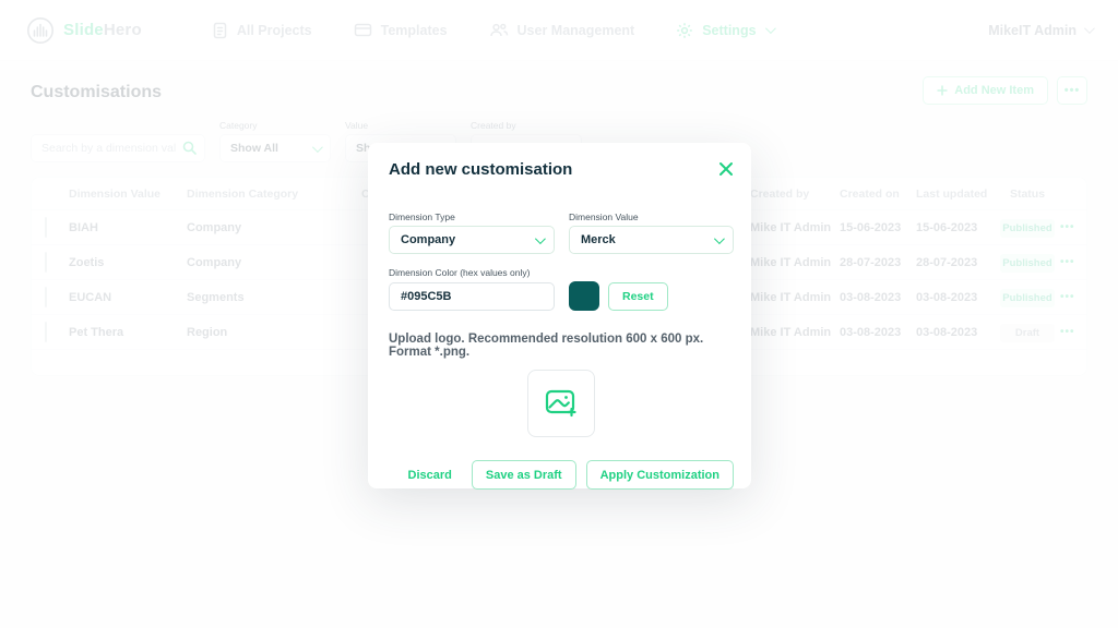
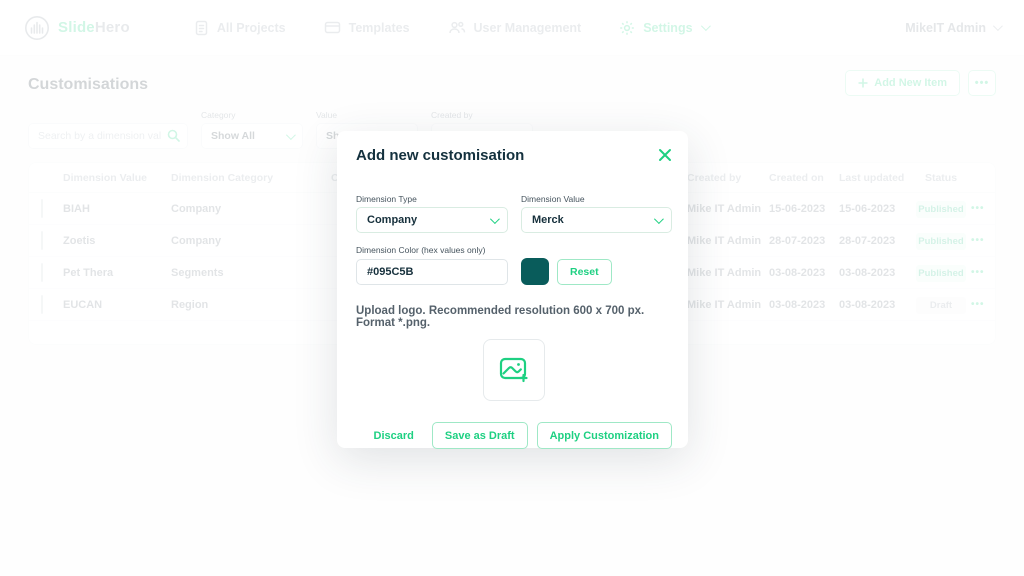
  Settings
  MikeIT Admin
  Customisations
  Add New Item
  •••
  Category
  Show All
  Value
  Created by
  Created by
  BIAH
  Company
  Mike IT Admin
  15-06-2023
  15-06-2023
  Published
  •••
  Zoetis
  Company
  Mike IT Admin
  28-07-2023
  28-07-2023
  Published
  •••
- EUCAN
+ Pet Thera
  Segments
  Mike IT Admin
  03-08-2023
  03-08-2023
  Published
  •••
- Pet Thera
+ EUCAN
  Region
  Mike IT Admin
  03-08-2023
  03-08-2023
  •••
  Add new customisation
  Dimension Type
  Company
  Dimension Value
  Merck
  Dimension Color (hex values only)
  #095C5B
  Reset
- Upload logo. Recommended resolution 600 x 600 px. Format *.png.
+ Upload logo. Recommended resolution 600 x 700 px. Format *.png.
  Discard
  Save as Draft
  Apply Customization
